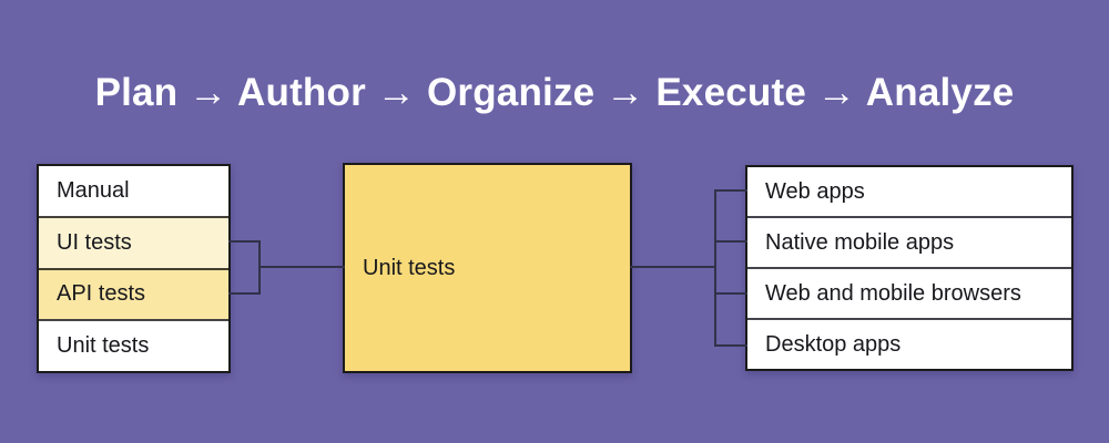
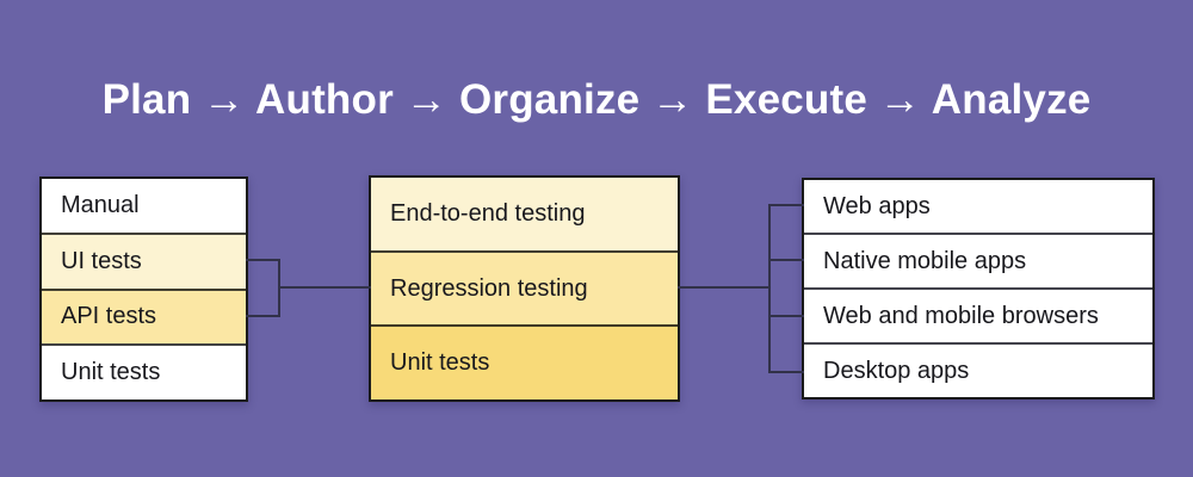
  Plan → Author → Organize → Execute → Analyze
  Manual
  UI tests
  API tests
  Unit tests
+ End-to-end testing
+ Regression testing
  Unit tests
  Web apps
  Native mobile apps
  Web and mobile browsers
  Desktop apps
